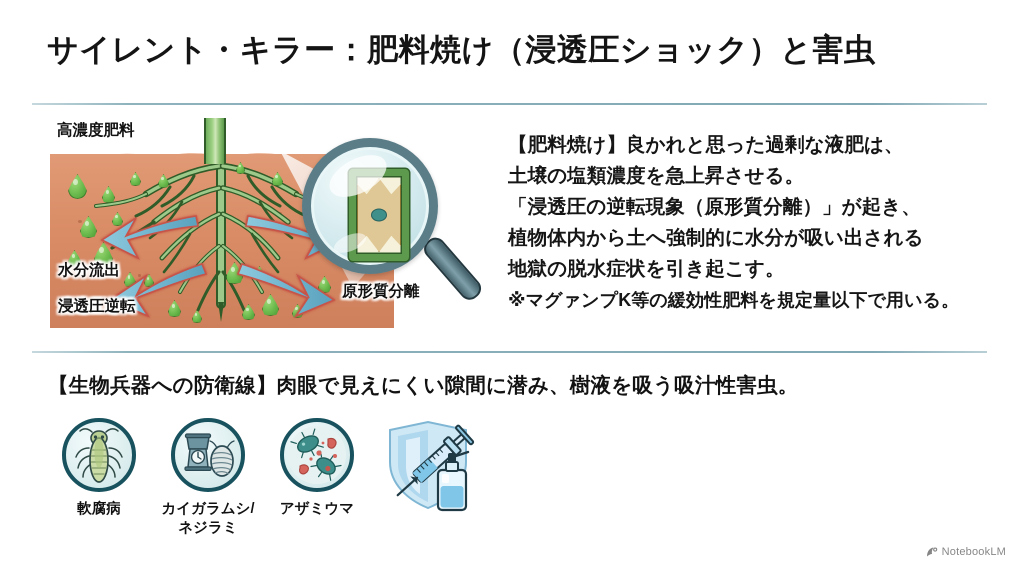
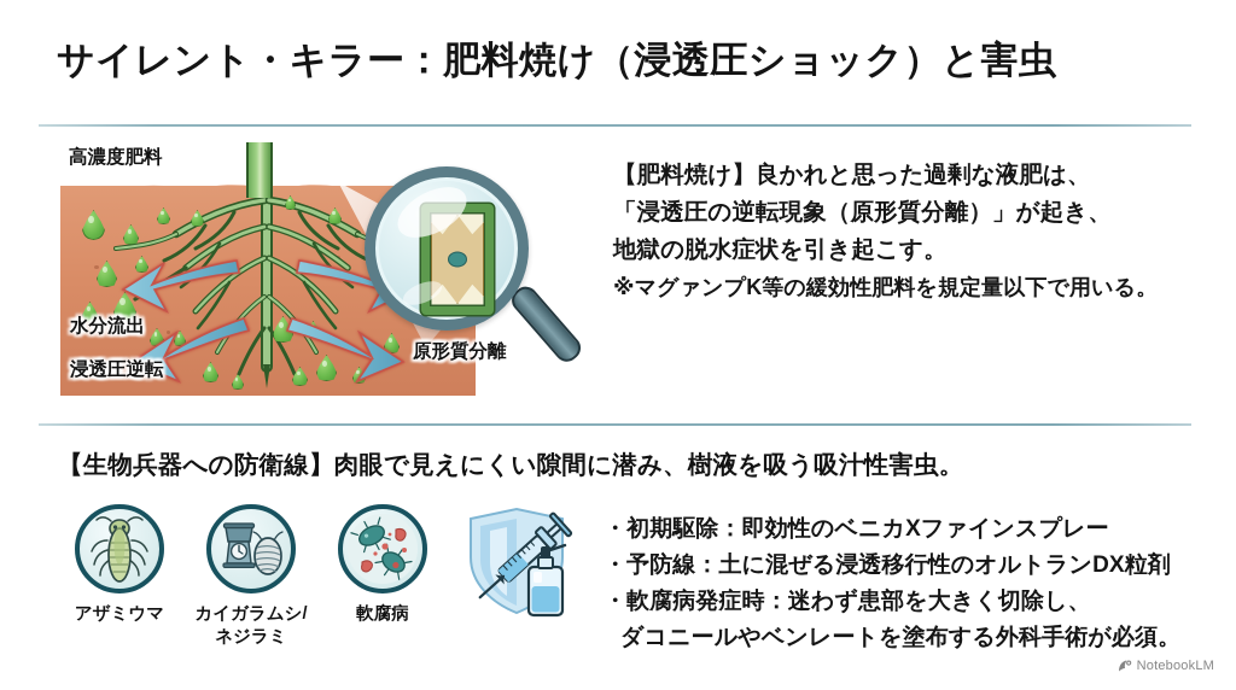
  サイレント・キラー：肥料焼け（浸透圧ショック）と害虫
  高濃度肥料
  水分流出
  浸透圧逆転
  原形質分離
  【肥料焼け】良かれと思った過剰な液肥は、
- 土壌の塩類濃度を急上昇させる。
  「浸透圧の逆転現象（原形質分離）」が起き、
- 植物体内から土へ強制的に水分が吸い出される
  地獄の脱水症状を引き起こす。
  ※マグァンプK等の緩効性肥料を規定量以下で用いる。
  【生物兵器への防衛線】肉眼で見えにくい隙間に潜み、樹液を吸う吸汁性害虫。
- 軟腐病
+ アザミウマ
  カイガラムシ/
  ネジラミ
- アザミウマ
+ 軟腐病
+ ・初期駆除：即効性のベニカXファインスプレー
+ ・予防線：土に混ぜる浸透移行性のオルトランDX粒剤
+ ・軟腐病発症時：迷わず患部を大きく切除し、
+ ダコニールやベンレートを塗布する外科手術が必須。
  NotebookLM
